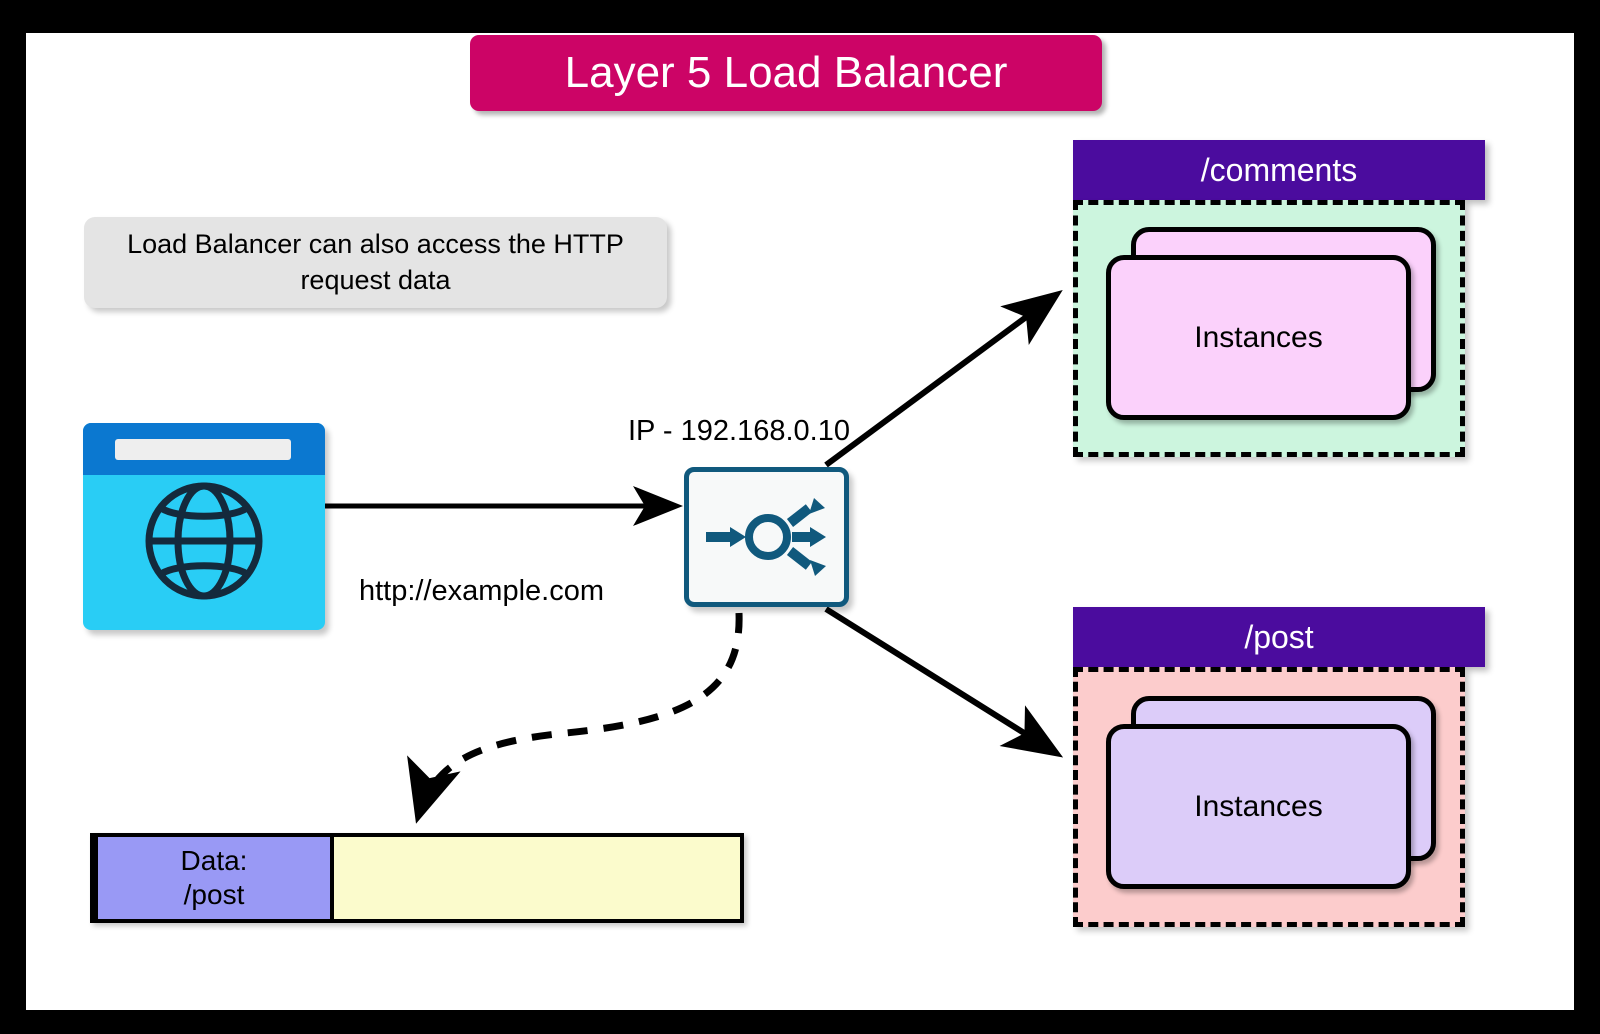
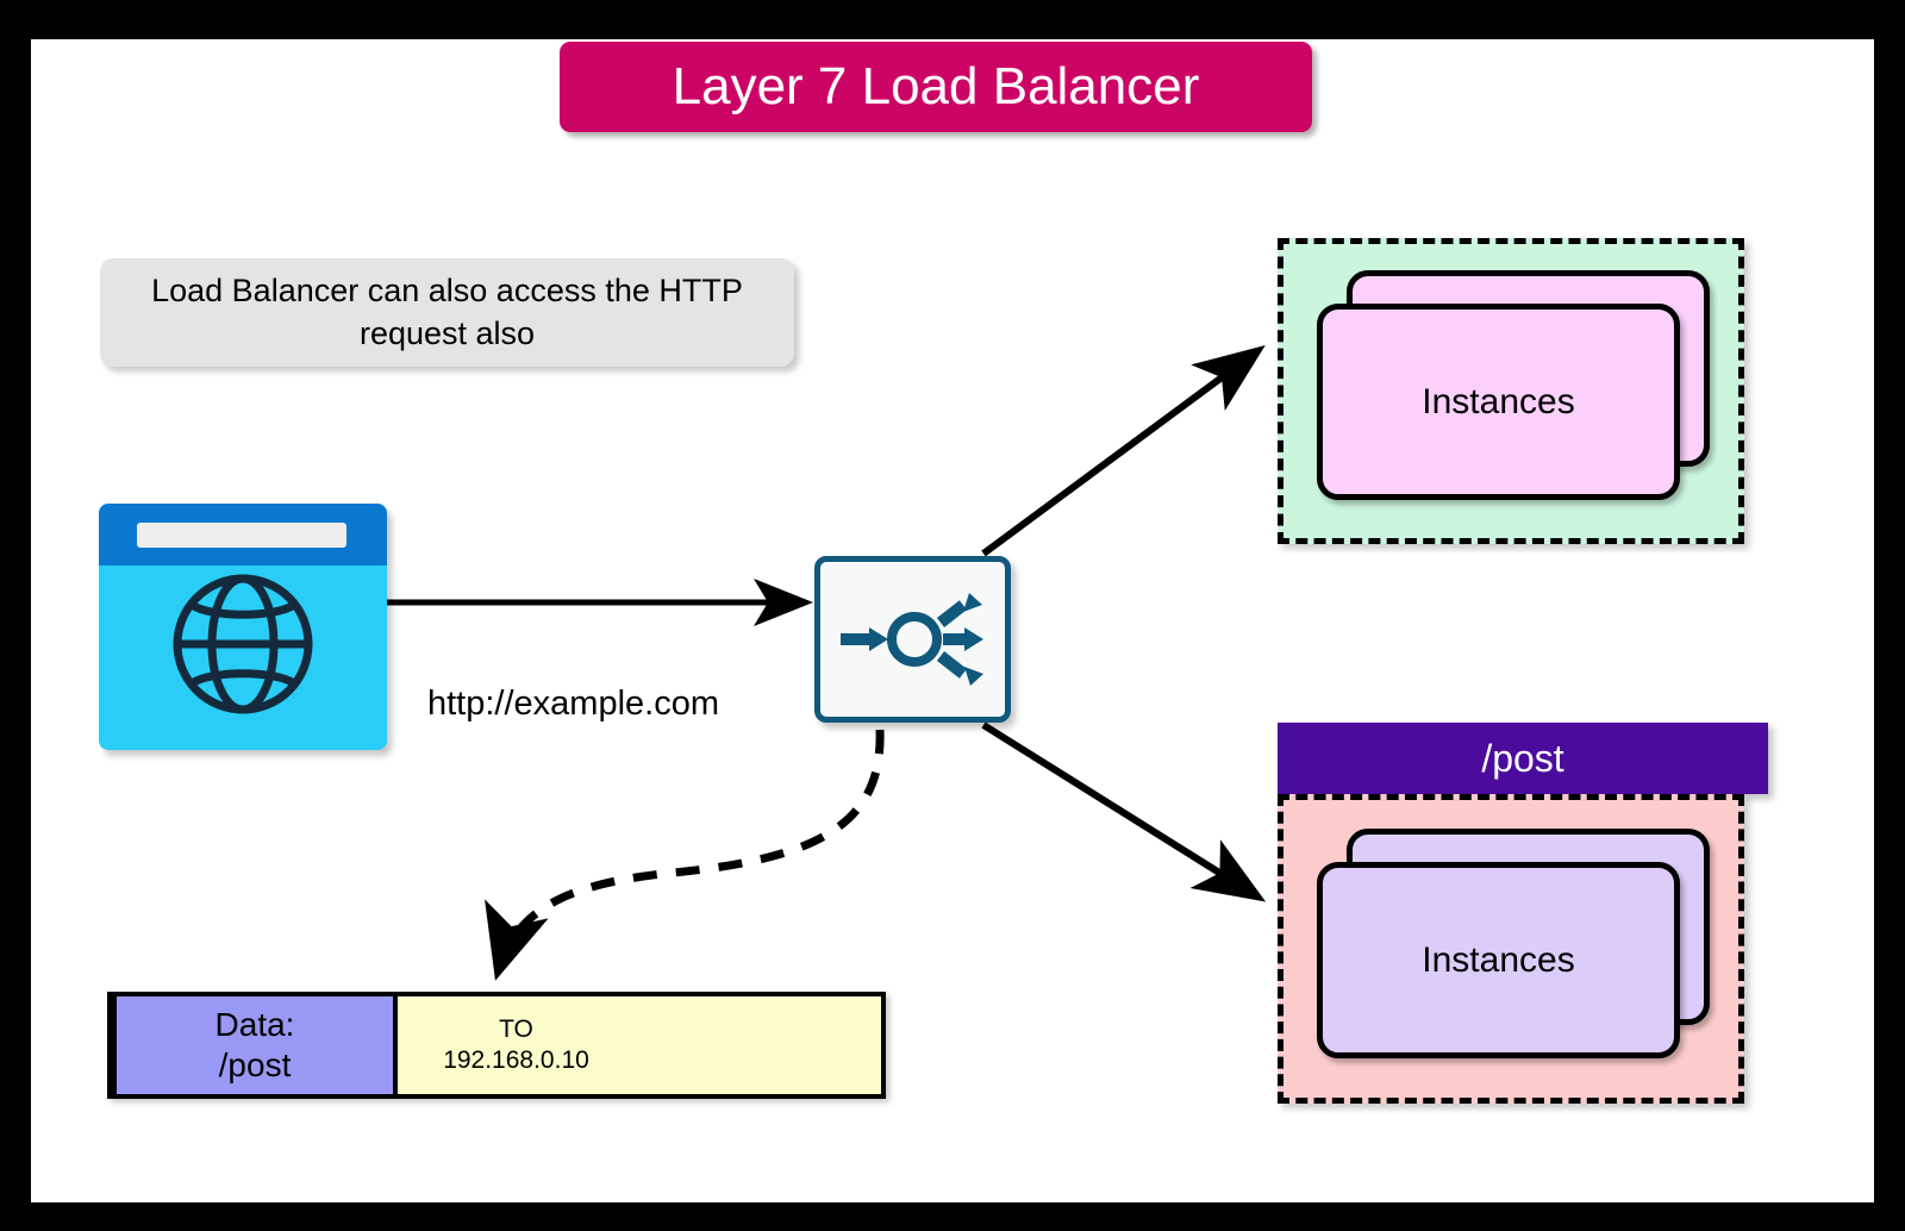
- Layer 5 Load Balancer
+ Layer 7 Load Balancer
- Load Balancer can also access the HTTP request data
+ Load Balancer can also access the HTTP request also
  http://example.com
- IP - 192.168.0.10
- /comments
  Instances
  /post
  Instances
  Data:
  /post
+ TO
+ 192.168.0.10
